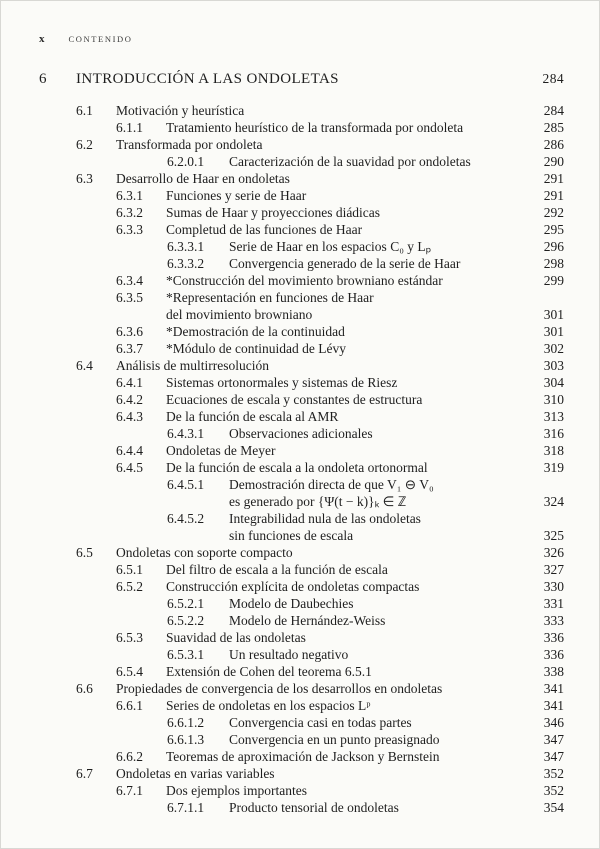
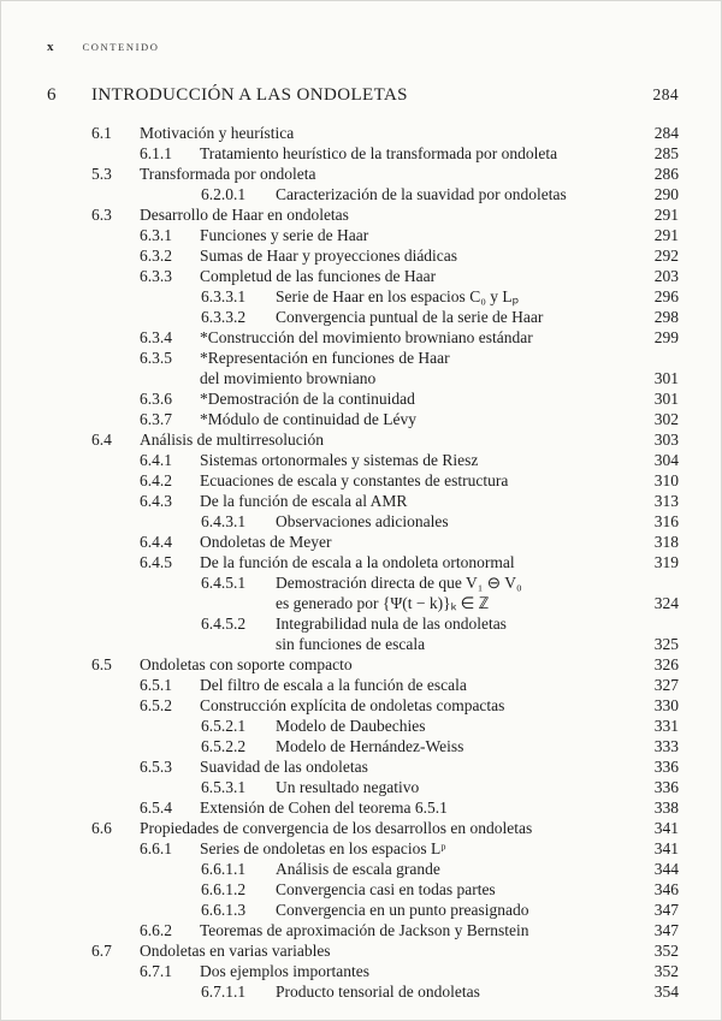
  x
  CONTENIDO
  6
  INTRODUCCIÓN A LAS ONDOLETAS
  284
  6.1
  Motivación y heurística
  284
  6.1.1
  Tratamiento heurístico de la transformada por ondoleta
  285
- 6.2
+ 5.3
  Transformada por ondoleta
  286
  6.2.0.1
  Caracterización de la suavidad por ondoletas
  290
  6.3
  Desarrollo de Haar en ondoletas
  291
  6.3.1
  Funciones y serie de Haar
  291
  6.3.2
  Sumas de Haar y proyecciones diádicas
  292
  6.3.3
  Completud de las funciones de Haar
- 295
+ 203
  6.3.3.1
  Serie de Haar en los espacios C₀ y Lₚ
  296
  6.3.3.2
- Convergencia generado de la serie de Haar
+ Convergencia puntual de la serie de Haar
  298
  6.3.4
  *Construcción del movimiento browniano estándar
  299
  6.3.5
  *Representación en funciones de Haar
  del movimiento browniano
  301
  6.3.6
  *Demostración de la continuidad
  301
  6.3.7
  *Módulo de continuidad de Lévy
  302
  6.4
  Análisis de multirresolución
  303
  6.4.1
  Sistemas ortonormales y sistemas de Riesz
  304
  6.4.2
  Ecuaciones de escala y constantes de estructura
  310
  6.4.3
  De la función de escala al AMR
  313
  6.4.3.1
  Observaciones adicionales
  316
  6.4.4
  Ondoletas de Meyer
  318
  6.4.5
  De la función de escala a la ondoleta ortonormal
  319
  6.4.5.1
  Demostración directa de que V₁ ⊖ V₀
  es generado por {Ψ(t − k)}ₖ ∈ ℤ
  324
  6.4.5.2
  Integrabilidad nula de las ondoletas
  sin funciones de escala
  325
  6.5
  Ondoletas con soporte compacto
  326
  6.5.1
  Del filtro de escala a la función de escala
  327
  6.5.2
  Construcción explícita de ondoletas compactas
  330
  6.5.2.1
  Modelo de Daubechies
  331
  6.5.2.2
  Modelo de Hernández-Weiss
  333
  6.5.3
  Suavidad de las ondoletas
  336
  6.5.3.1
  Un resultado negativo
  336
  6.5.4
  Extensión de Cohen del teorema 6.5.1
  338
  6.6
  Propiedades de convergencia de los desarrollos en ondoletas
  341
  6.6.1
  Series de ondoletas en los espacios Lᵖ
  341
+ 6.6.1.1
+ Análisis de escala grande
+ 344
  6.6.1.2
  Convergencia casi en todas partes
  346
  6.6.1.3
  Convergencia en un punto preasignado
  347
  6.6.2
  Teoremas de aproximación de Jackson y Bernstein
  347
  6.7
  Ondoletas en varias variables
  352
  6.7.1
  Dos ejemplos importantes
  352
  6.7.1.1
  Producto tensorial de ondoletas
  354
